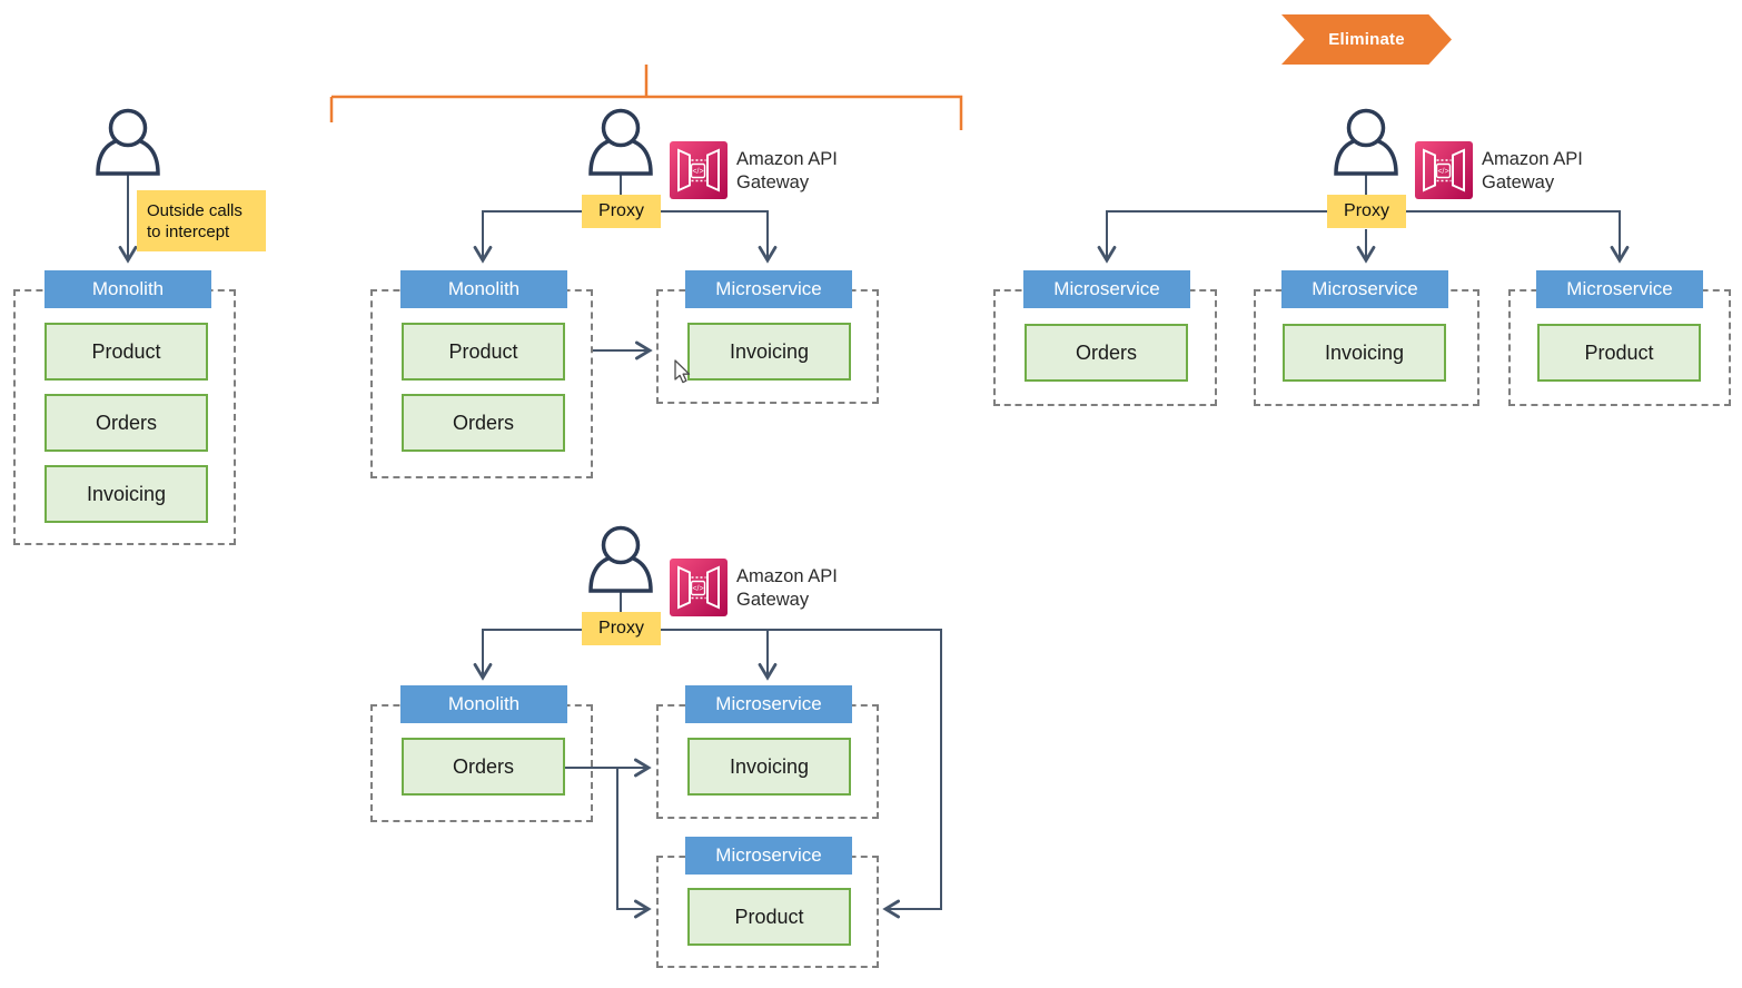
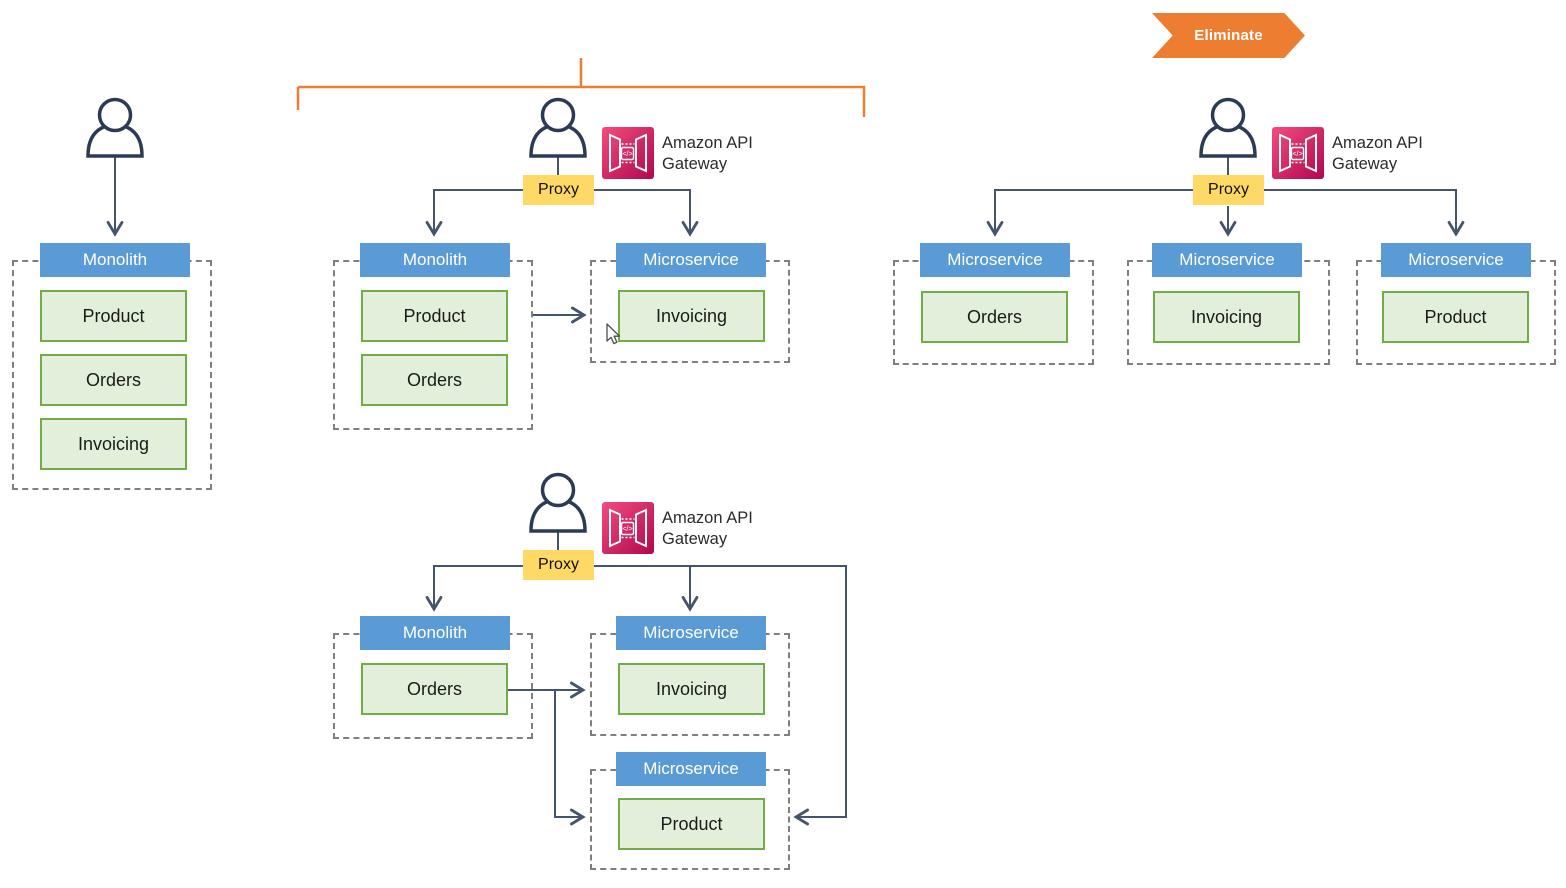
  Eliminate
- Outside calls
- to intercept
  Amazon API
  Gateway
  Amazon API
  Gateway
  Amazon API
  Gateway
  Proxy
  Proxy
  Proxy
  Monolith
  Product
  Orders
  Invoicing
  Monolith
  Product
  Orders
  Microservice
  Invoicing
  Microservice
  Orders
  Microservice
  Invoicing
  Microservice
  Product
  Monolith
  Orders
  Microservice
  Invoicing
  Microservice
  Product
